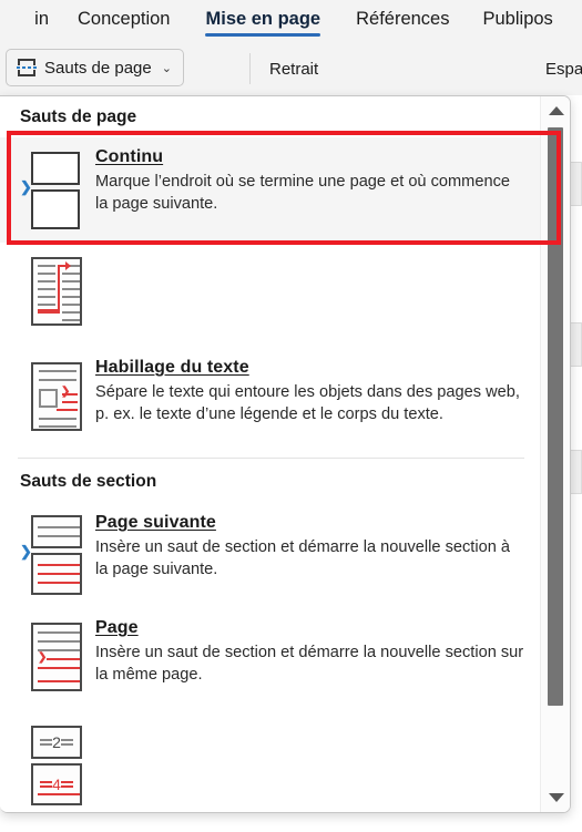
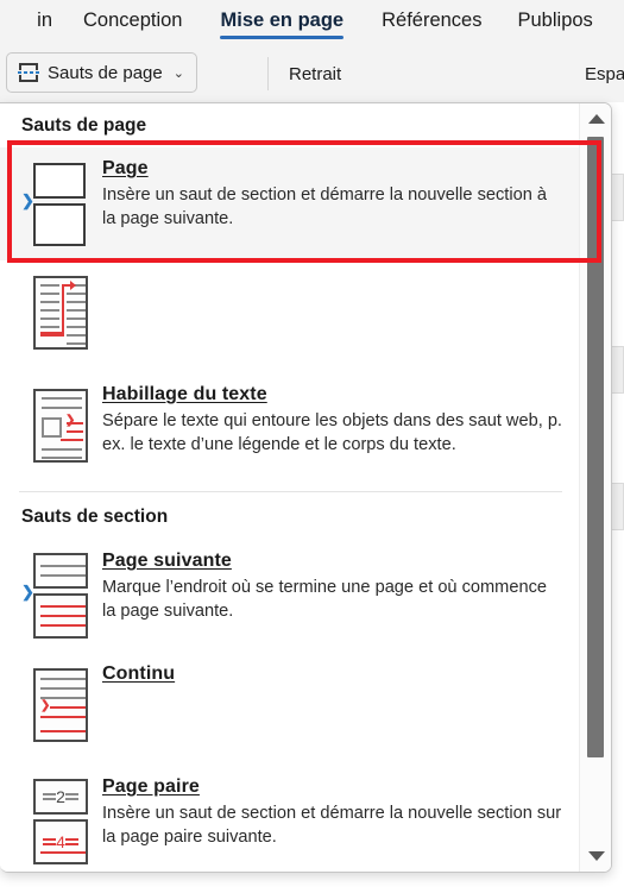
  in
  Conception
  Mise en page
  Références
  Publipos
  Sauts de page
  ⌄
  Retrait
  Espa
  Sauts de page
  ❯
- Continu
+ Page
- Marque l’endroit où se termine une page et où commence la page suivante.
+ Insère un saut de section et démarre la nouvelle section à la page suivante.
  ❯
  Habillage du texte
- Sépare le texte qui entoure les objets dans des pages web, p. ex. le texte d’une légende et le corps du texte.
+ Sépare le texte qui entoure les objets dans des saut web, p. ex. le texte d’une légende et le corps du texte.
  Sauts de section
  ❯
  Page suivante
- Insère un saut de section et démarre la nouvelle section à la page suivante.
+ Marque l’endroit où se termine une page et où commence la page suivante.
  ❯
- Page
+ Continu
- Insère un saut de section et démarre la nouvelle section sur la même page.
  2
  4
+ Page paire
+ Insère un saut de section et démarre la nouvelle section sur la page paire suivante.
